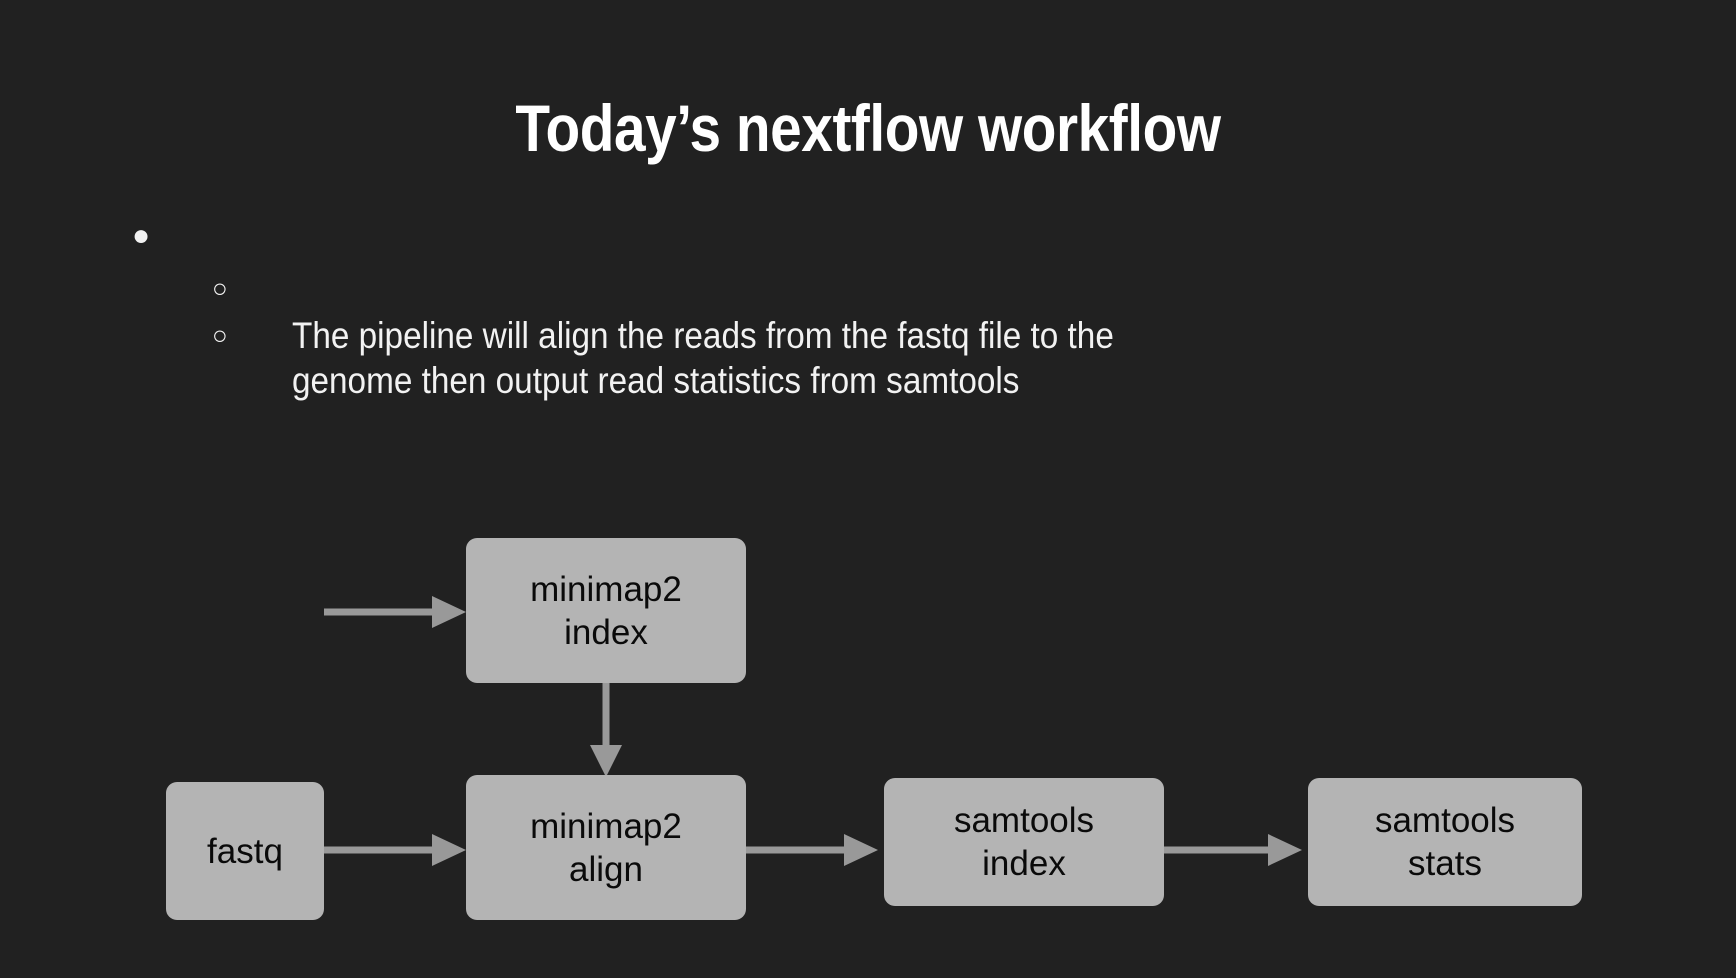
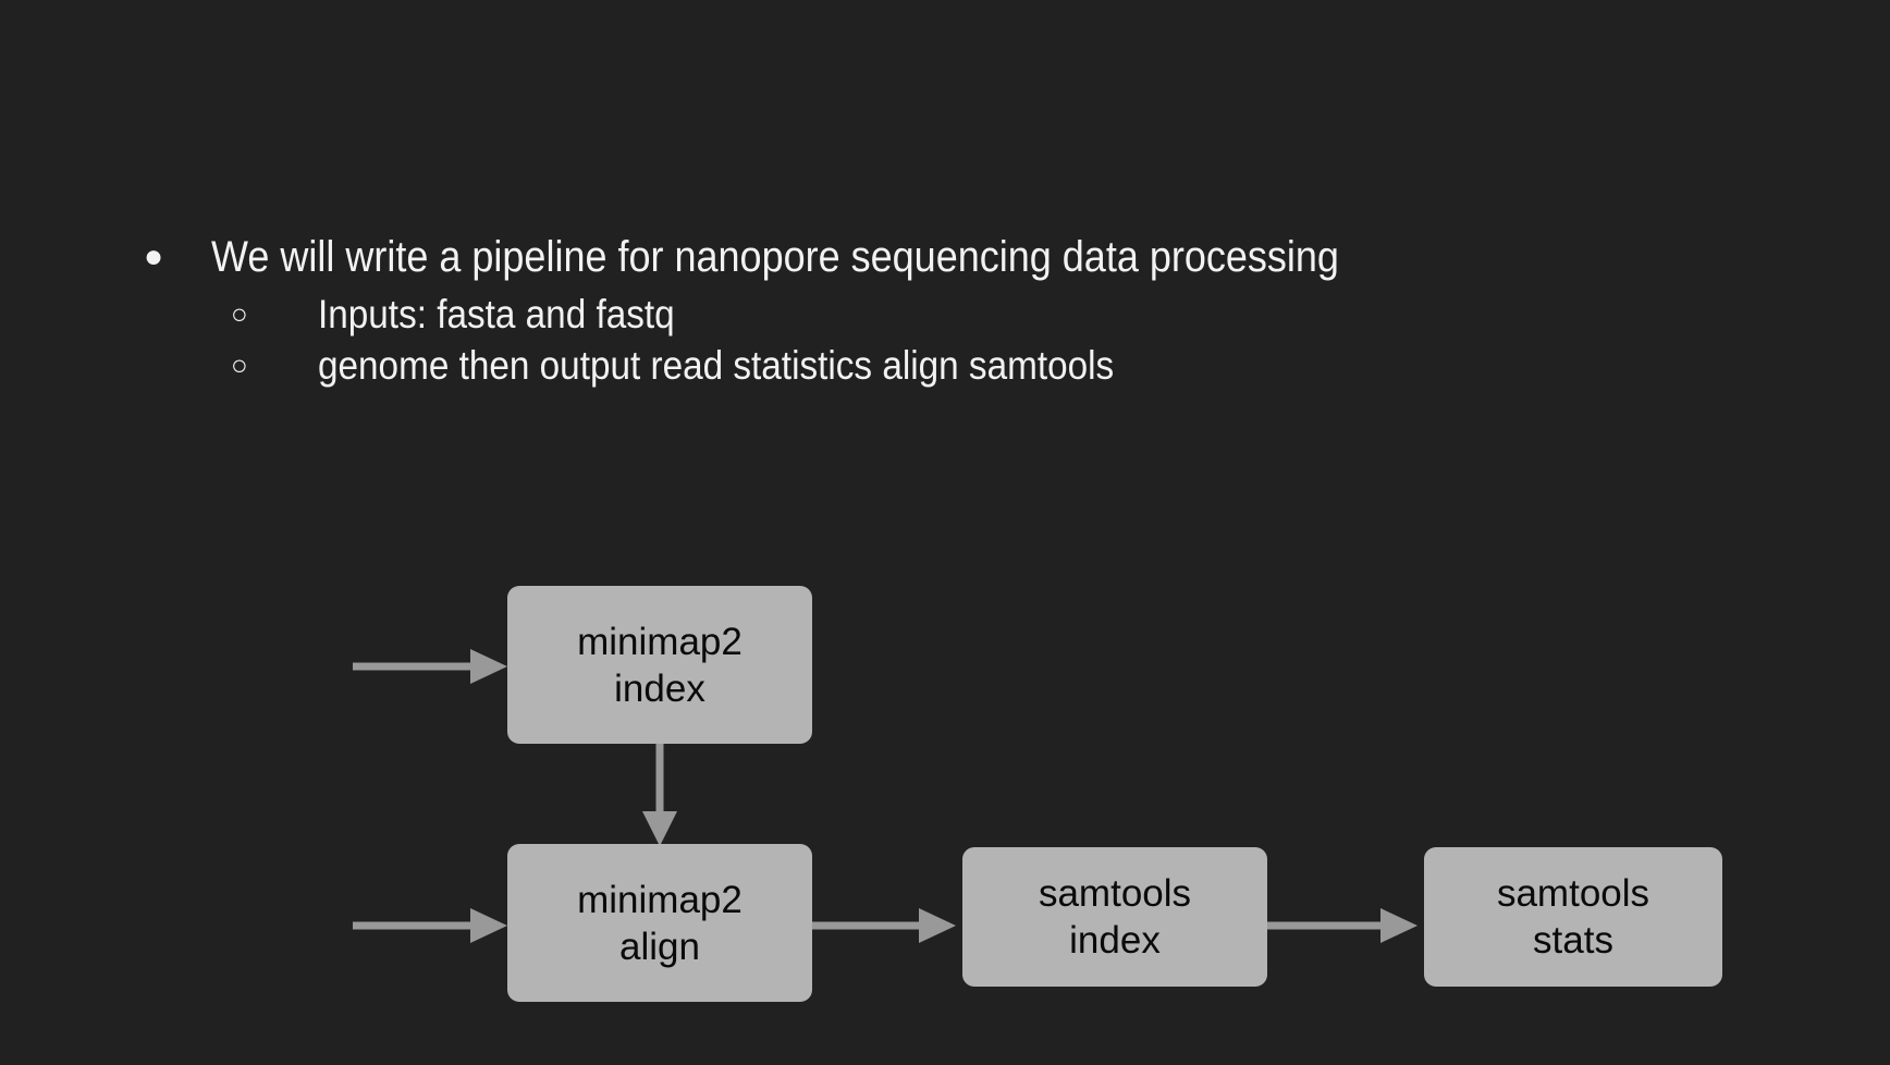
- Today’s nextflow workflow
  ●
+ We will write a pipeline for nanopore sequencing data processing
  ○
+ Inputs: fasta and fastq
  ○
- The pipeline will align the reads from the fastq file to the
- genome then output read statistics from samtools
+ genome then output read statistics align samtools
  minimap2
  index
- fastq
  minimap2
  align
  samtools
  index
  samtools
  stats
